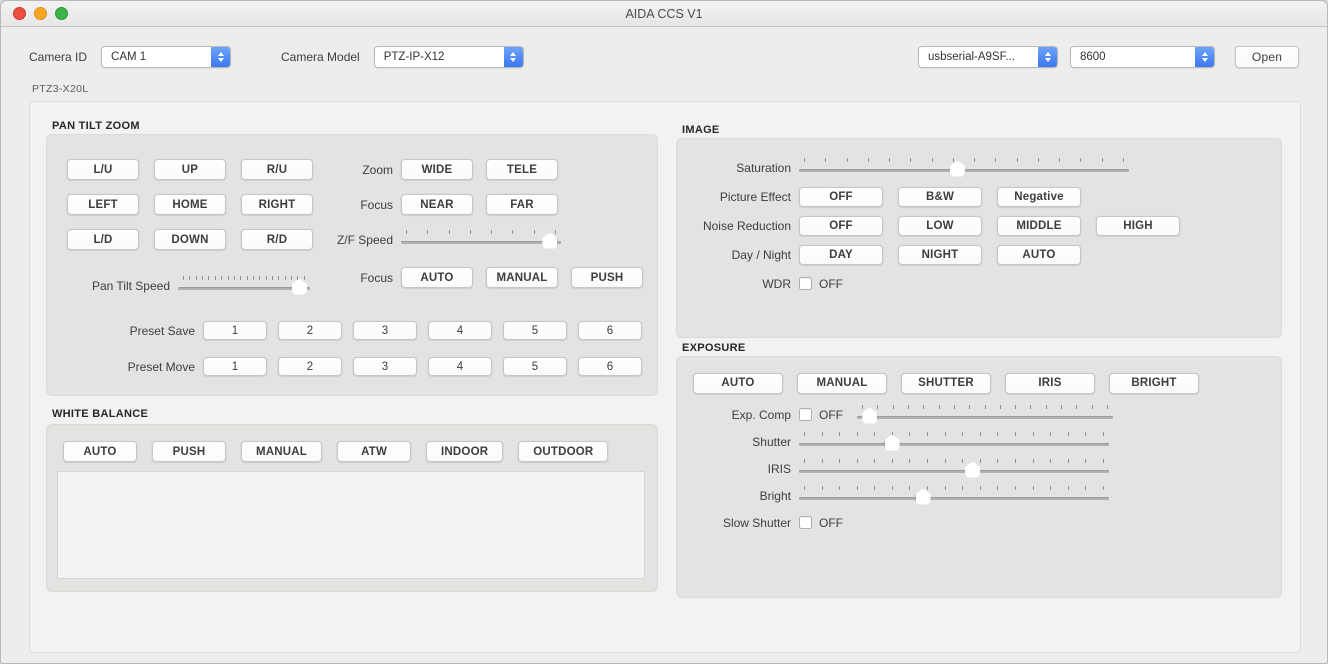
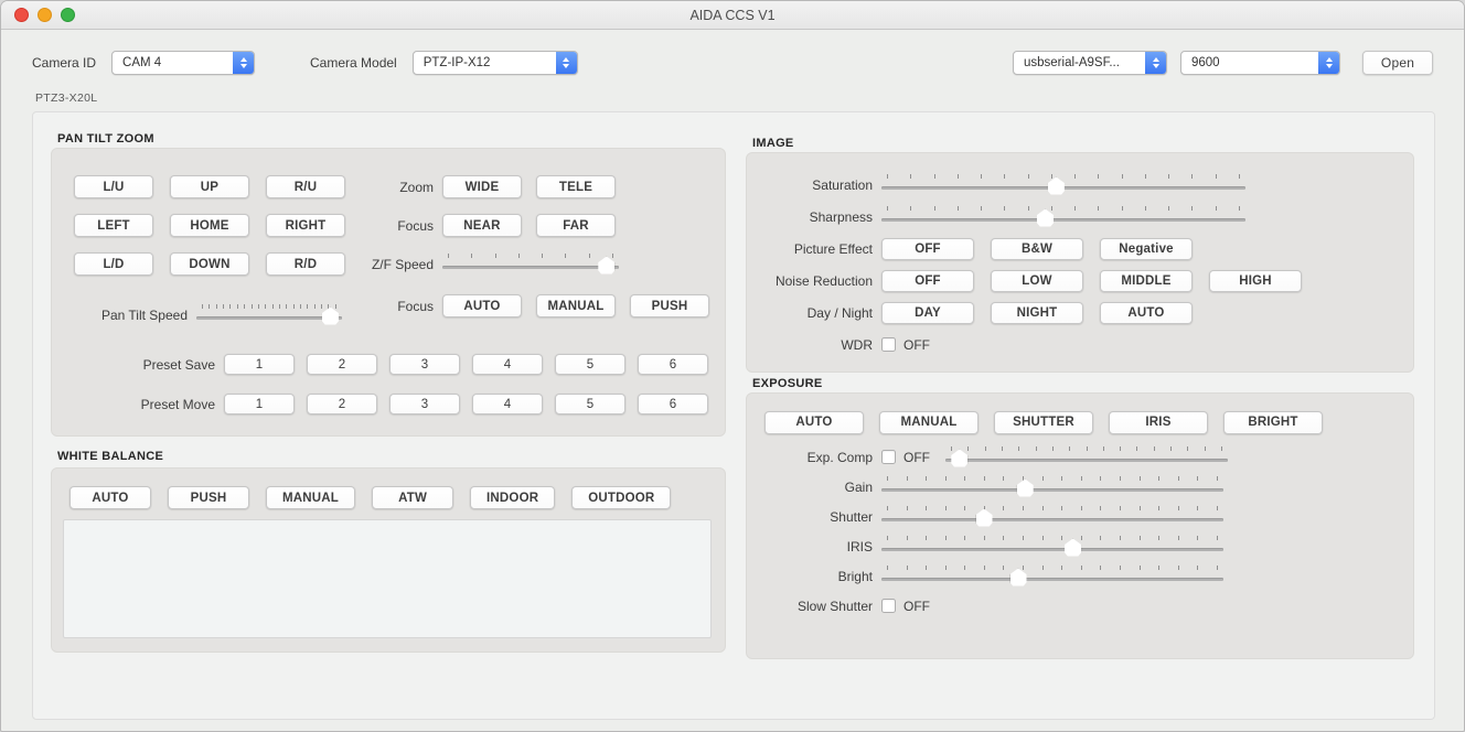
  AIDA CCS V1
  Camera ID
- CAM 1
+ CAM 4
  Camera Model
  PTZ-IP-X12
  usbserial-A9SF...
- 8600
+ 9600
  Open
  PTZ3-X20L
  PAN TILT ZOOM
  L/U
  UP
  R/U
  LEFT
  HOME
  RIGHT
  L/D
  DOWN
  R/D
  Zoom
  WIDE
  TELE
  Focus
  NEAR
  FAR
  Z/F Speed
  Focus
  AUTO
  MANUAL
  PUSH
  Pan Tilt Speed
  Preset Save
  1
  2
  3
  4
  5
  6
  Preset Move
  1
  2
  3
  4
  5
  6
  WHITE BALANCE
  AUTO
  PUSH
  MANUAL
  ATW
  INDOOR
  OUTDOOR
  IMAGE
  Saturation
+ Sharpness
  Picture Effect
  OFF
  B&W
  Negative
  Noise Reduction
  OFF
  LOW
  MIDDLE
  HIGH
  Day / Night
  DAY
  NIGHT
  AUTO
  WDR
  OFF
  EXPOSURE
  AUTO
  MANUAL
  SHUTTER
  IRIS
  BRIGHT
  Exp. Comp
  OFF
+ Gain
  Shutter
  IRIS
  Bright
  Slow Shutter
  OFF
